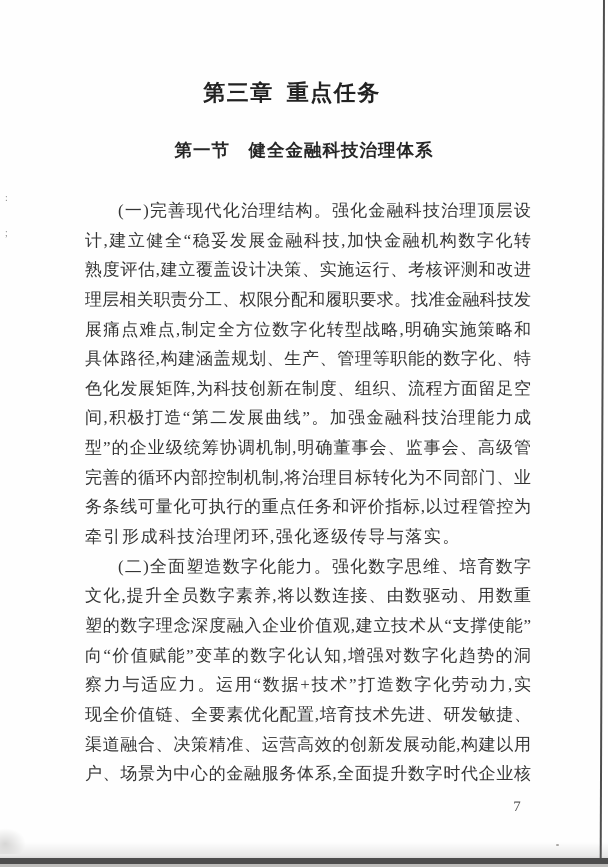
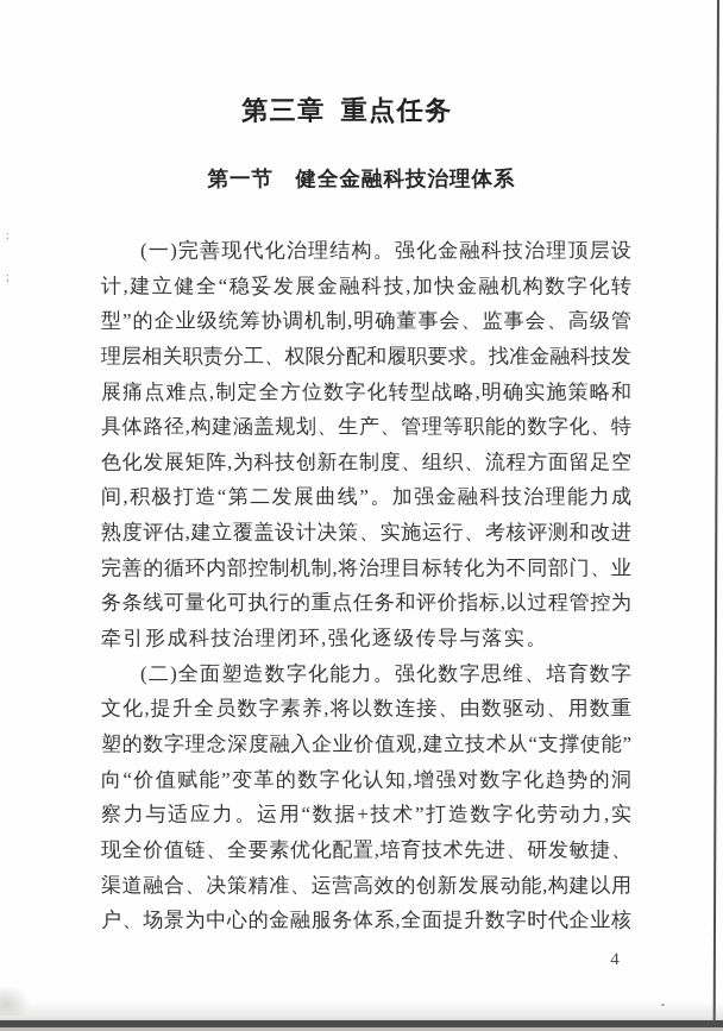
  第三章 重点任务
  第一节 健全金融科技治理体系
  (一)完善现代化治理结构。强化金融科技治理顶层设
  计,建立健全“稳妥发展金融科技,加快金融机构数字化转
- 熟度评估,建立覆盖设计决策、实施运行、考核评测和改进
+ 型”的企业级统筹协调机制,明确董事会、监事会、高级管
  理层相关职责分工、权限分配和履职要求。找准金融科技发
  展痛点难点,制定全方位数字化转型战略,明确实施策略和
  具体路径,构建涵盖规划、生产、管理等职能的数字化、特
  色化发展矩阵,为科技创新在制度、组织、流程方面留足空
  间,积极打造“第二发展曲线”。加强金融科技治理能力成
- 型”的企业级统筹协调机制,明确董事会、监事会、高级管
+ 熟度评估,建立覆盖设计决策、实施运行、考核评测和改进
  完善的循环内部控制机制,将治理目标转化为不同部门、业
  务条线可量化可执行的重点任务和评价指标,以过程管控为
  牵引形成科技治理闭环,强化逐级传导与落实。
  (二)全面塑造数字化能力。强化数字思维、培育数字
  文化,提升全员数字素养,将以数连接、由数驱动、用数重
  塑的数字理念深度融入企业价值观,建立技术从“支撑使能”
  向“价值赋能”变革的数字化认知,增强对数字化趋势的洞
  察力与适应力。运用“数据+技术”打造数字化劳动力,实
  现全价值链、全要素优化配置,培育技术先进、研发敏捷、
  渠道融合、决策精准、运营高效的创新发展动能,构建以用
  户、场景为中心的金融服务体系,全面提升数字时代企业核
- 7
+ 4
  :
  ;
